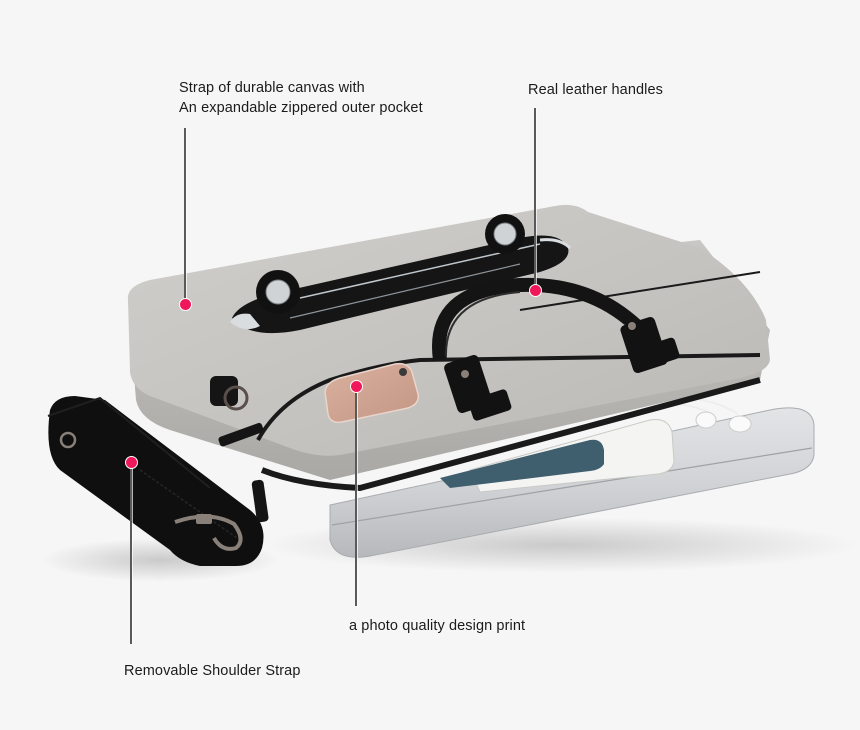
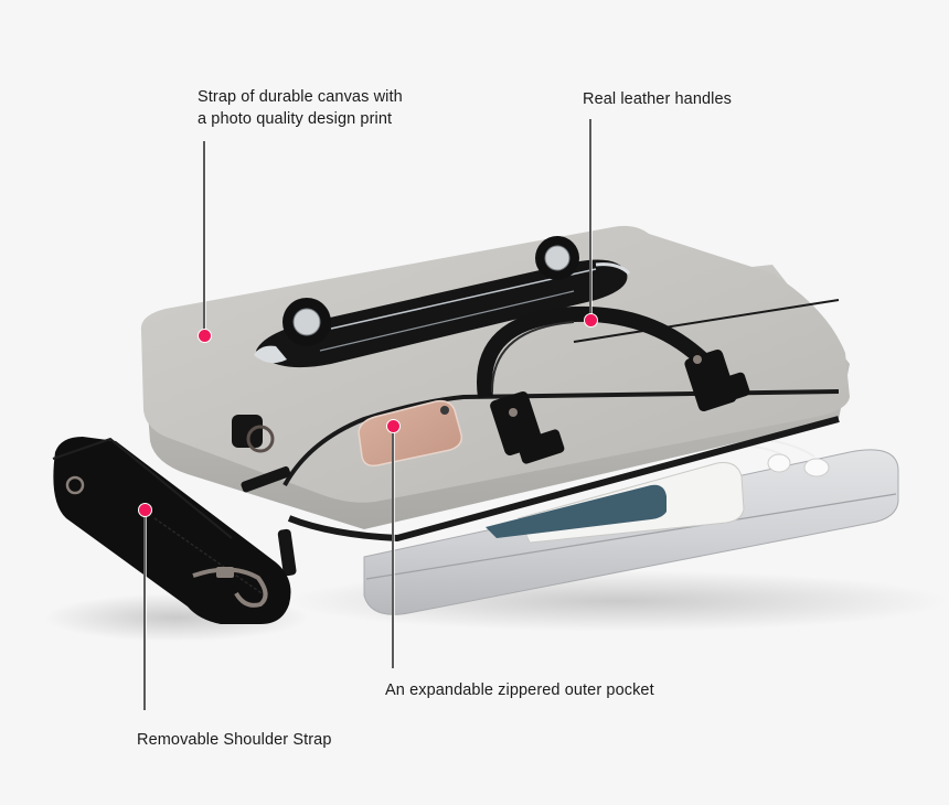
  Strap of durable canvas with
- An expandable zippered outer pocket
+ a photo quality design print
  Real leather handles
- a photo quality design print
+ An expandable zippered outer pocket
  Removable Shoulder Strap
